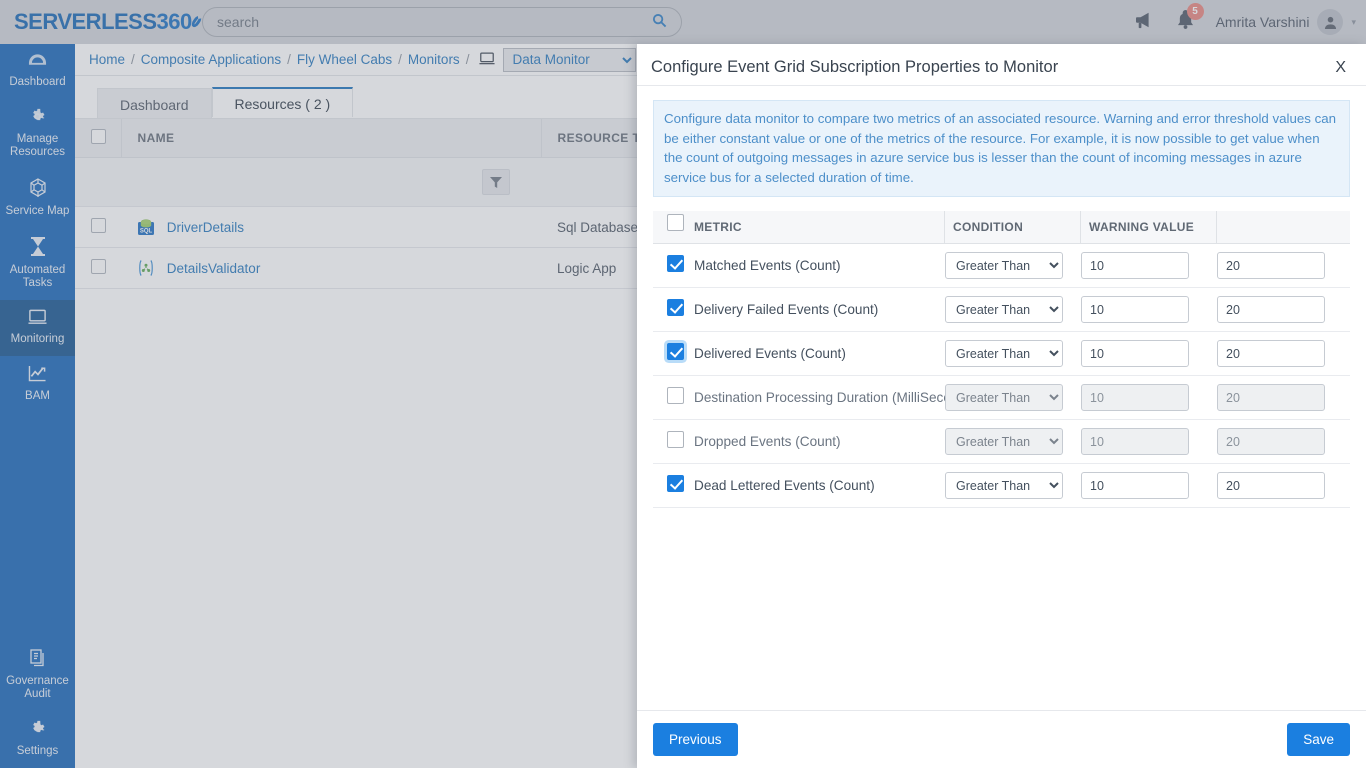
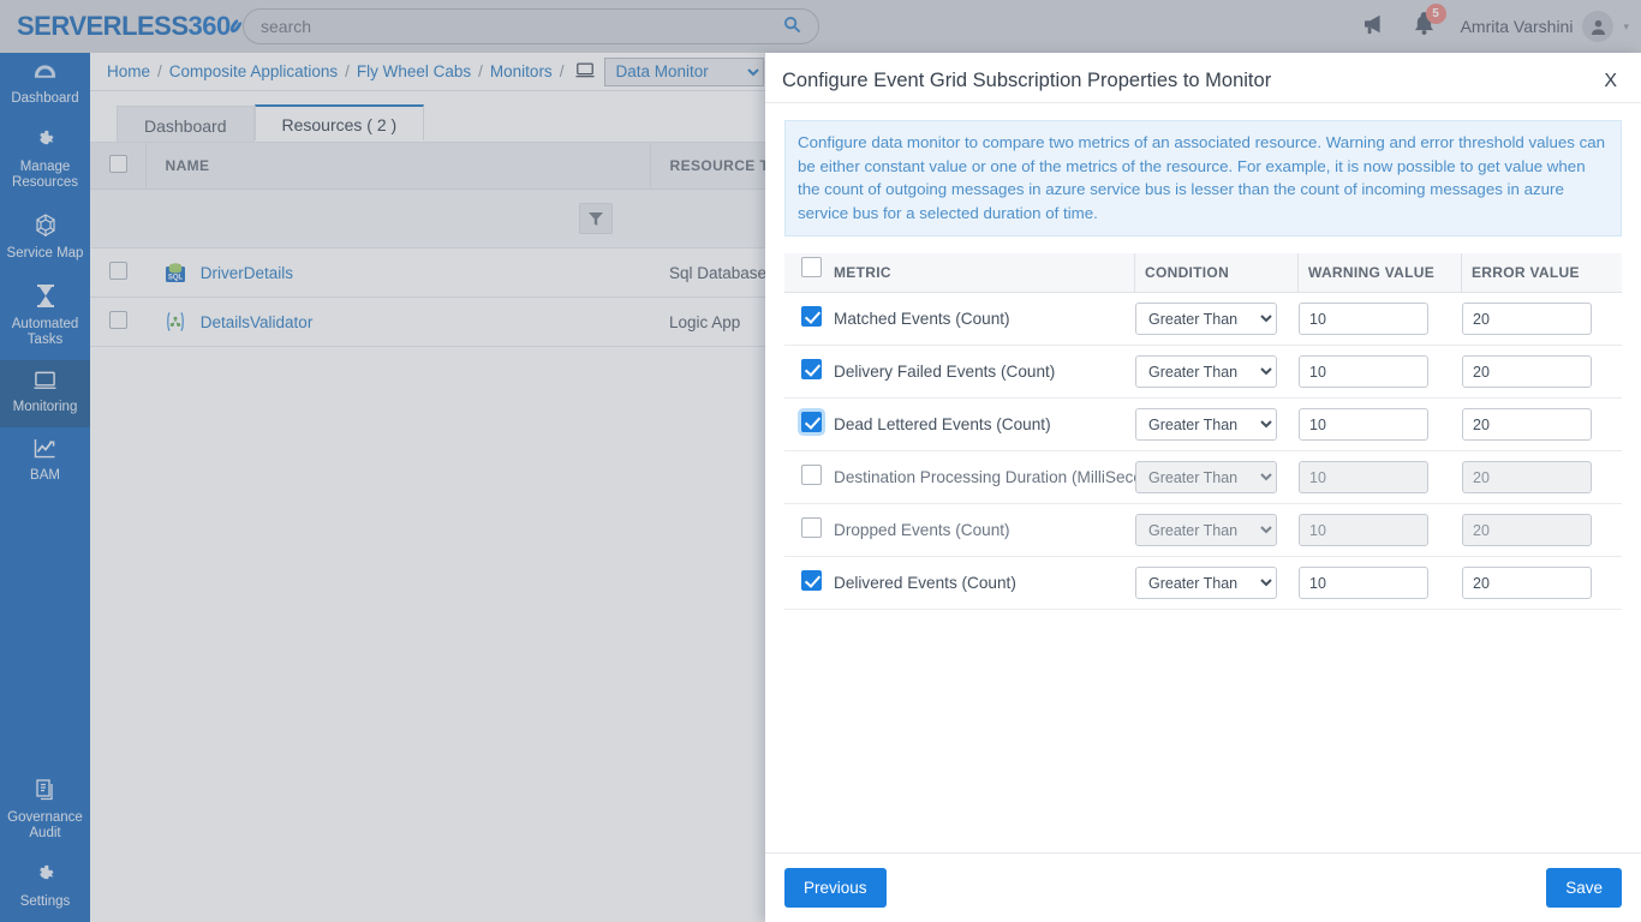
  SERVERLESS
  360
  search
  5
  Amrita Varshini
  ▾
  Dashboard
  Manage Resources
  Service Map
  Automated Tasks
  Monitoring
  BAM
  Governance Audit
  Settings
  Home
  /
  Composite Applications
  /
  Fly Wheel Cabs
  /
  Monitors
  /
  Data Monitor
  Dashboard
  Resources ( 2 )
  	NAME	RESOURCE
  	DriverDetails	Sql Database
  	DetailsValidator	Logic App
  Configure Event Grid Subscription Properties to Monitor
  X
  Configure data monitor to compare two metrics of an associated resource. Warning and error threshold values can be either constant value or one of the metrics of the resource. For example, it is now possible to get value when the count of outgoing messages in azure service bus is lesser than the count of incoming messages in azure service bus for a selected duration of time.
  METRIC
  CONDITION
  WARNING VALUE
+ ERROR VALUE
  Matched Events (Count)
  Greater Than
  10
  20
  Delivery Failed Events (Count)
  Greater Than
  10
  20
- Delivered Events (Count)
+ Dead Lettered Events (Count)
  Greater Than
  10
  20
  Destination Processing Duration (MilliSec
  Greater Than
  10
  20
  Dropped Events (Count)
  Greater Than
  10
  20
- Dead Lettered Events (Count)
+ Delivered Events (Count)
  Greater Than
  10
  20
  Previous
  Save
